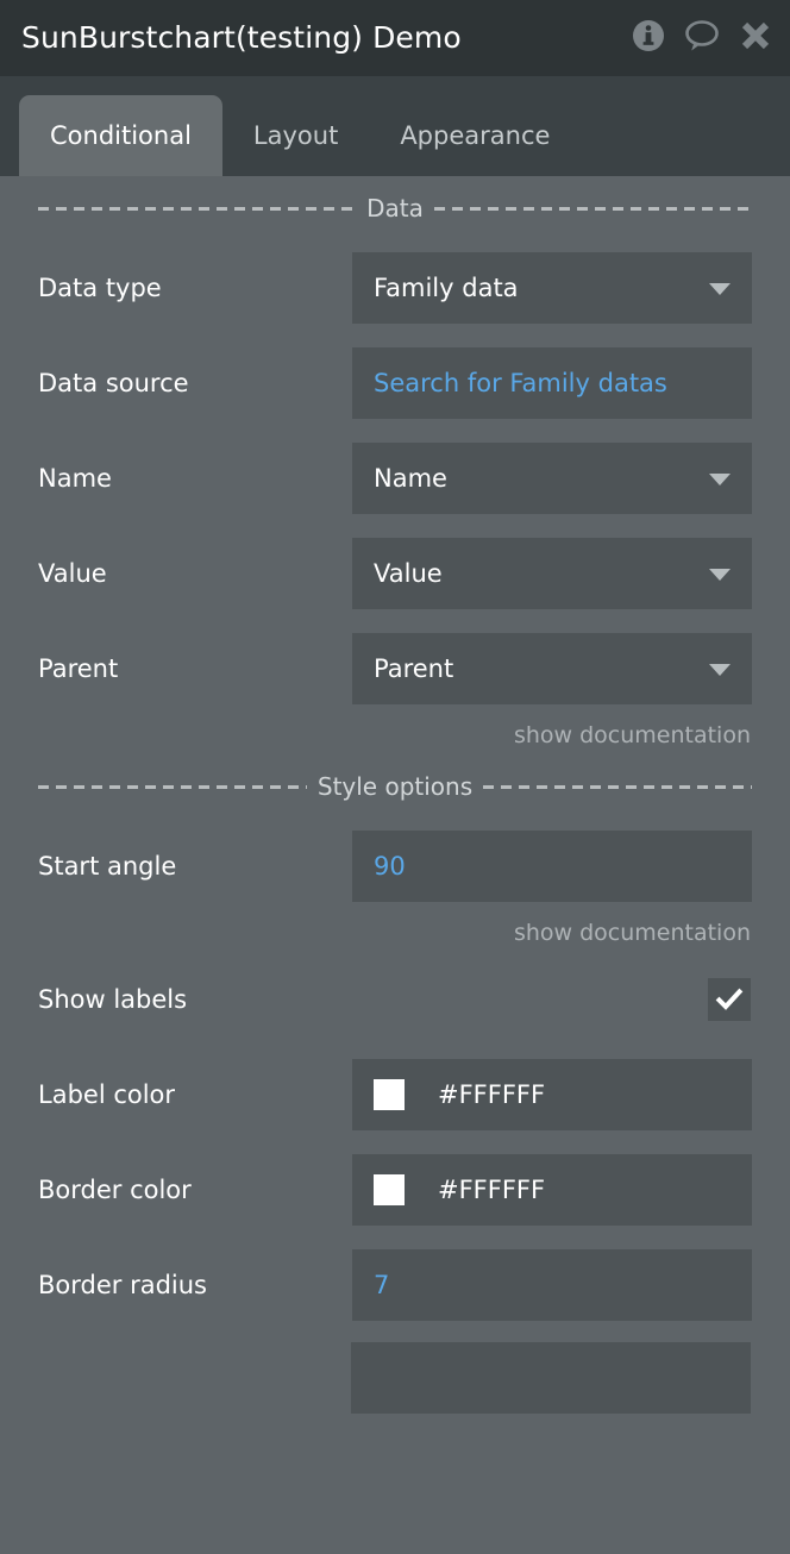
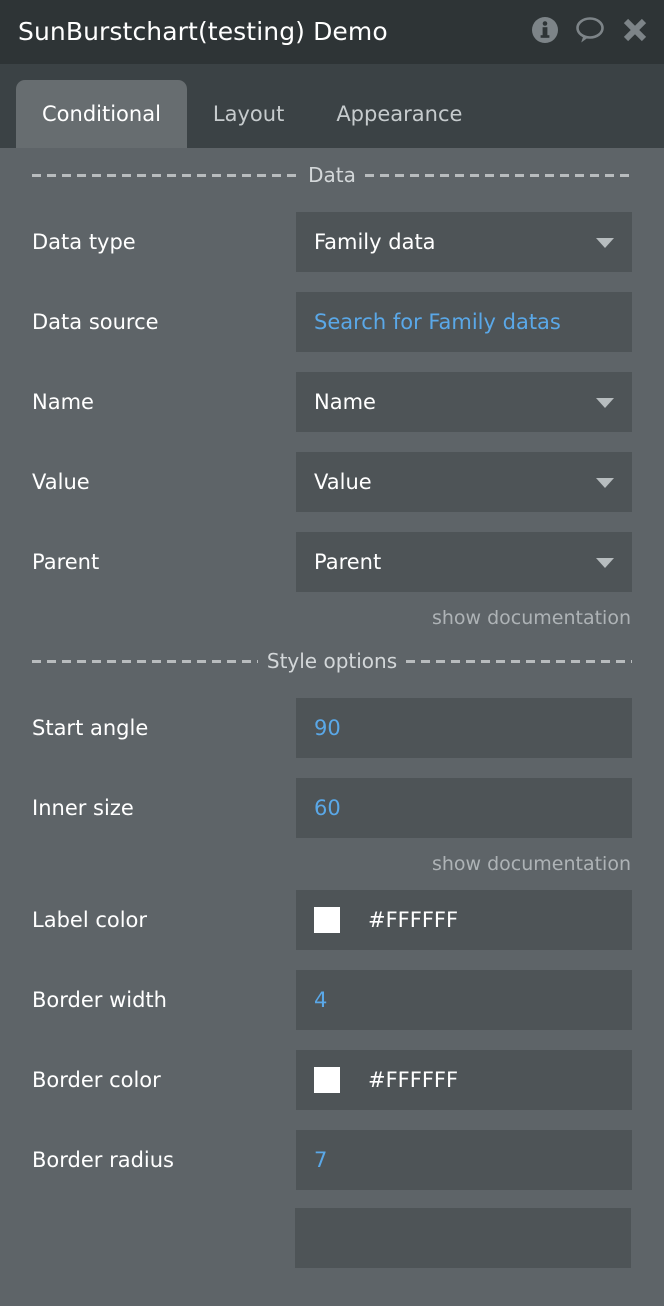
  SunBurstchart(testing) Demo
  Conditional
  Layout
  Appearance
  Data
  Data type
  Family data
  Data source
  Search for Family datas
  Name
  Name
  Value
  Value
  Parent
  Parent
  show documentation
  Style options
  Start angle
  90
+ Inner size
+ 60
  show documentation
- Show labels
  Label color
  #FFFFFF
+ Border width
+ 4
  Border color
  #FFFFFF
  Border radius
  7
